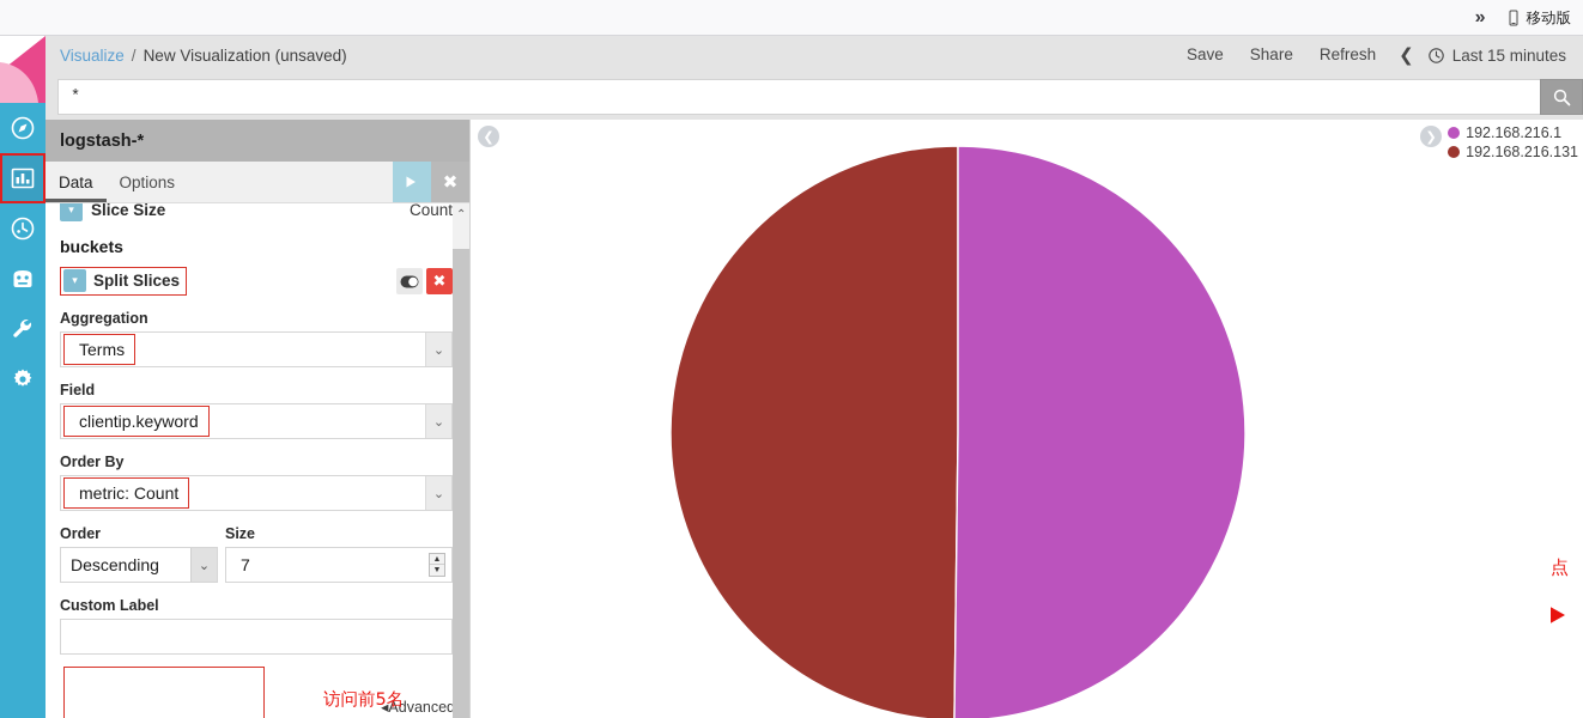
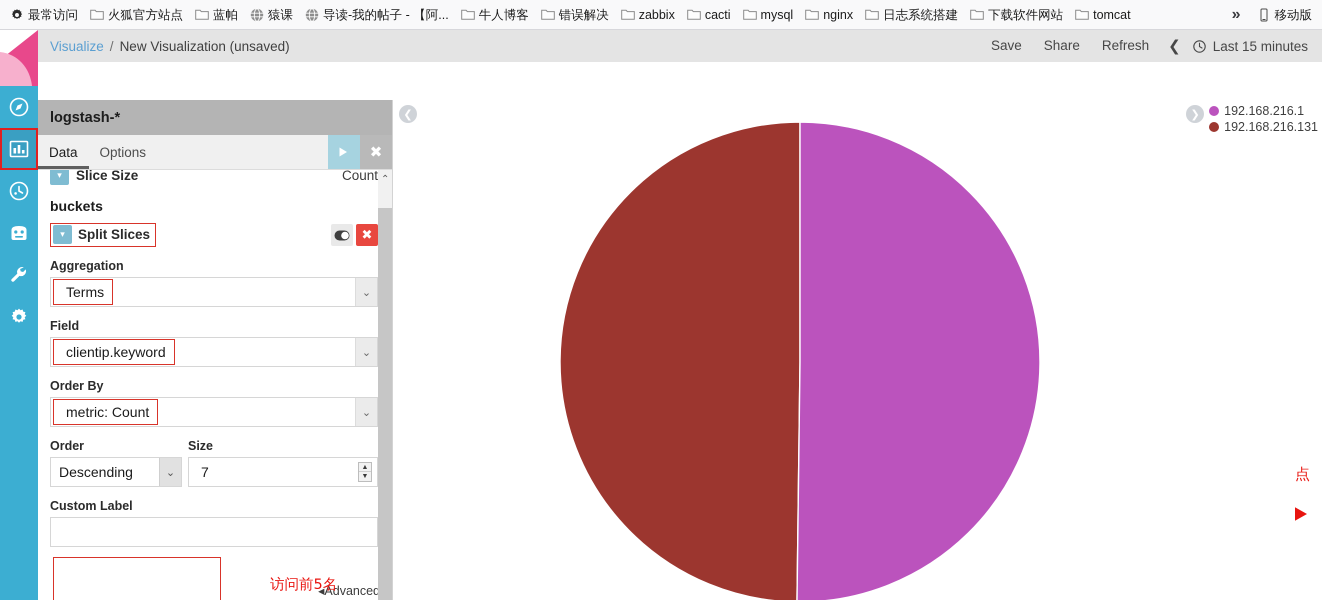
+ 最常访问
+ 火狐官方站点
+ 蓝帕
+ 猿课
+ 导读-我的帖子 - 【阿...
+ 牛人博客
+ 错误解决
+ zabbix
+ cacti
+ mysql
+ nginx
+ 日志系统搭建
+ 下载软件网站
+ tomcat
  »
  移动版
  Visualize
  /
  New Visualization (unsaved)
  Save
  Share
  Refresh
  ❮
  Last 15 minutes
- *
  logstash-*
  Data
  Options
  ✖
  ▾
  Slice Size
  Count
  buckets
  ▾
  Split Slices
  ✖
  Aggregation
  Terms
  ⌄
  Field
  clientip.keyword
  ⌄
  Order By
  metric: Count
  ⌄
  Order
  Descending
  ⌄
  Size
  7
  Custom Label
  ◂Advanced
  ⌃
  访问前5名
  ❮
  ❯
  192.168.216.1
  192.168.216.131
  点
